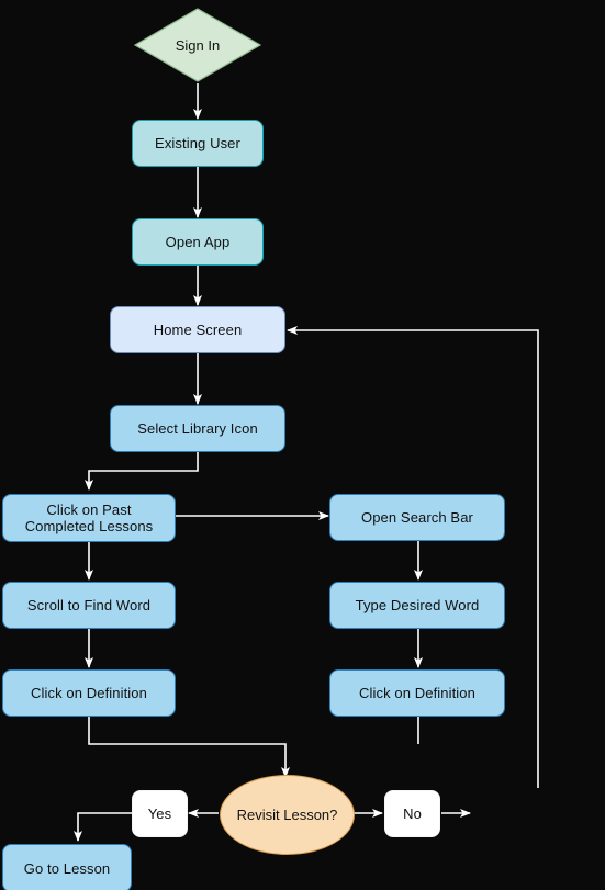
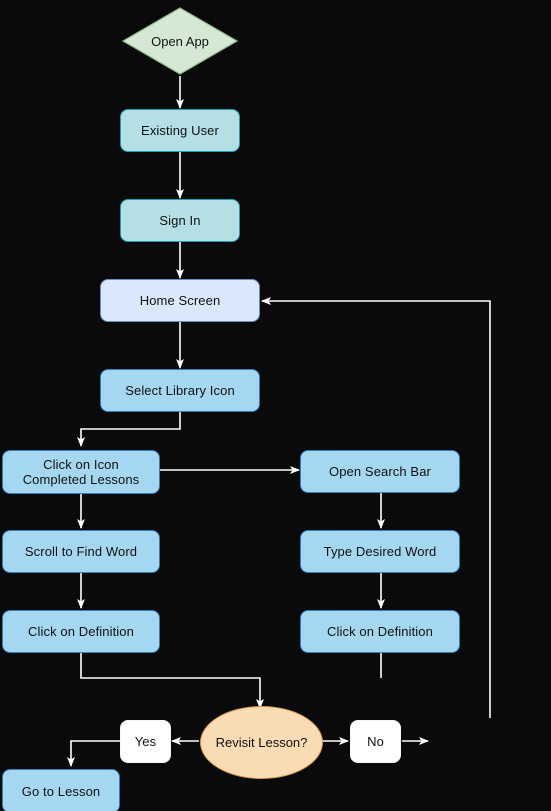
- Sign In
+ Open App
  Existing User
- Open App
+ Sign In
  Home Screen
  Select Library Icon
- Click on Past Completed Lessons
+ Click on Icon Completed Lessons
  Open Search Bar
  Scroll to Find Word
  Type Desired Word
  Click on Definition
  Click on Definition
  Revisit Lesson?
  Yes
  No
  Go to Lesson
